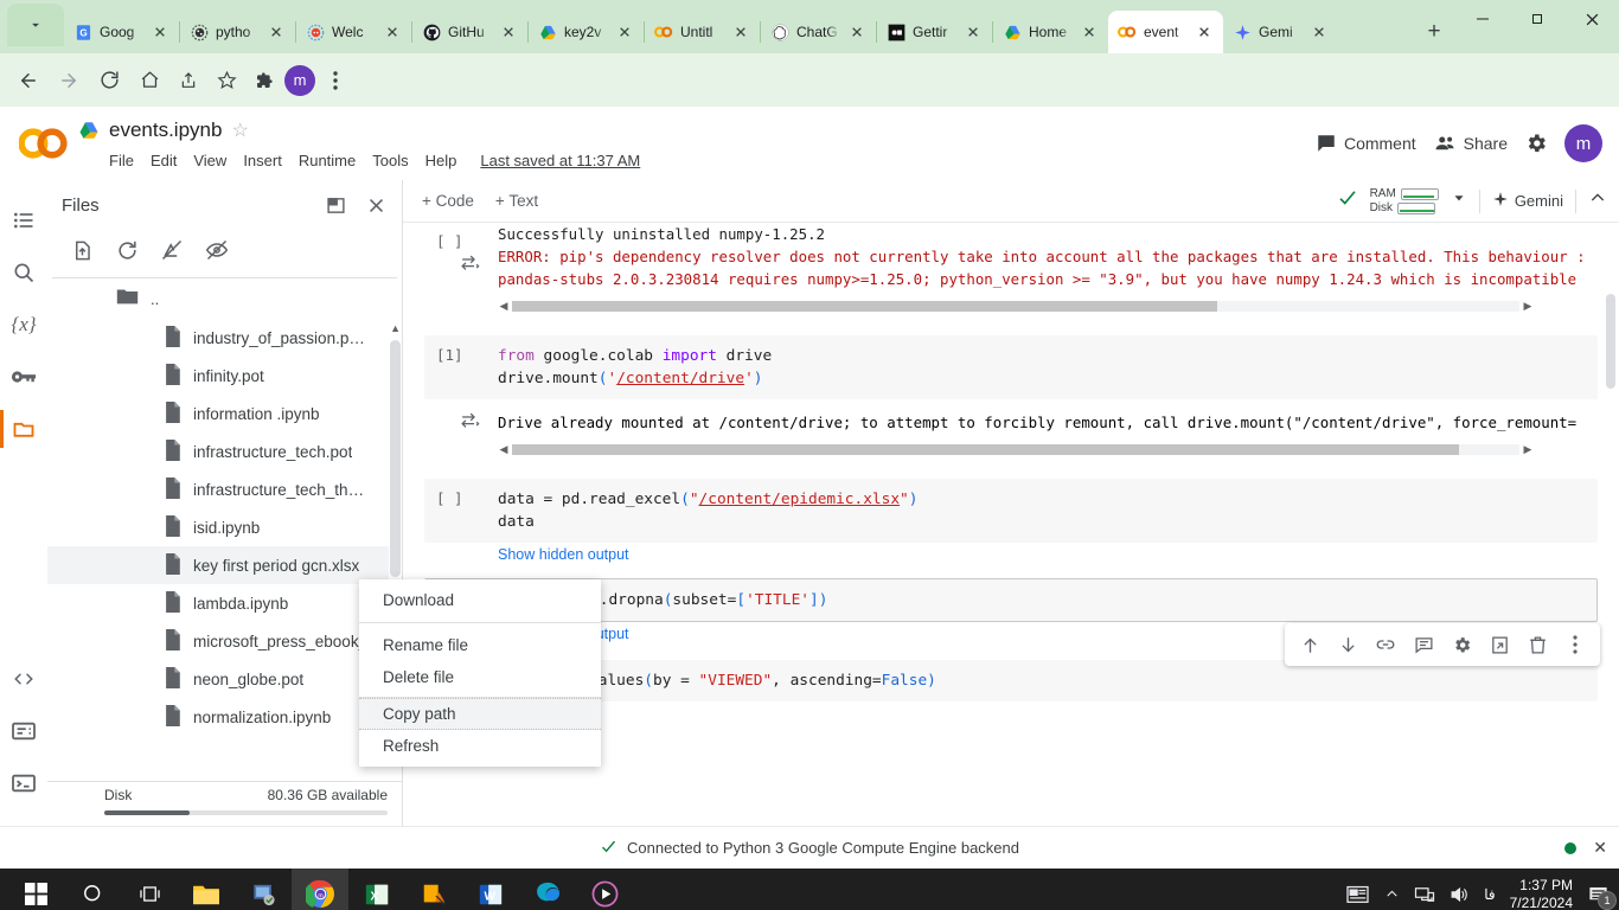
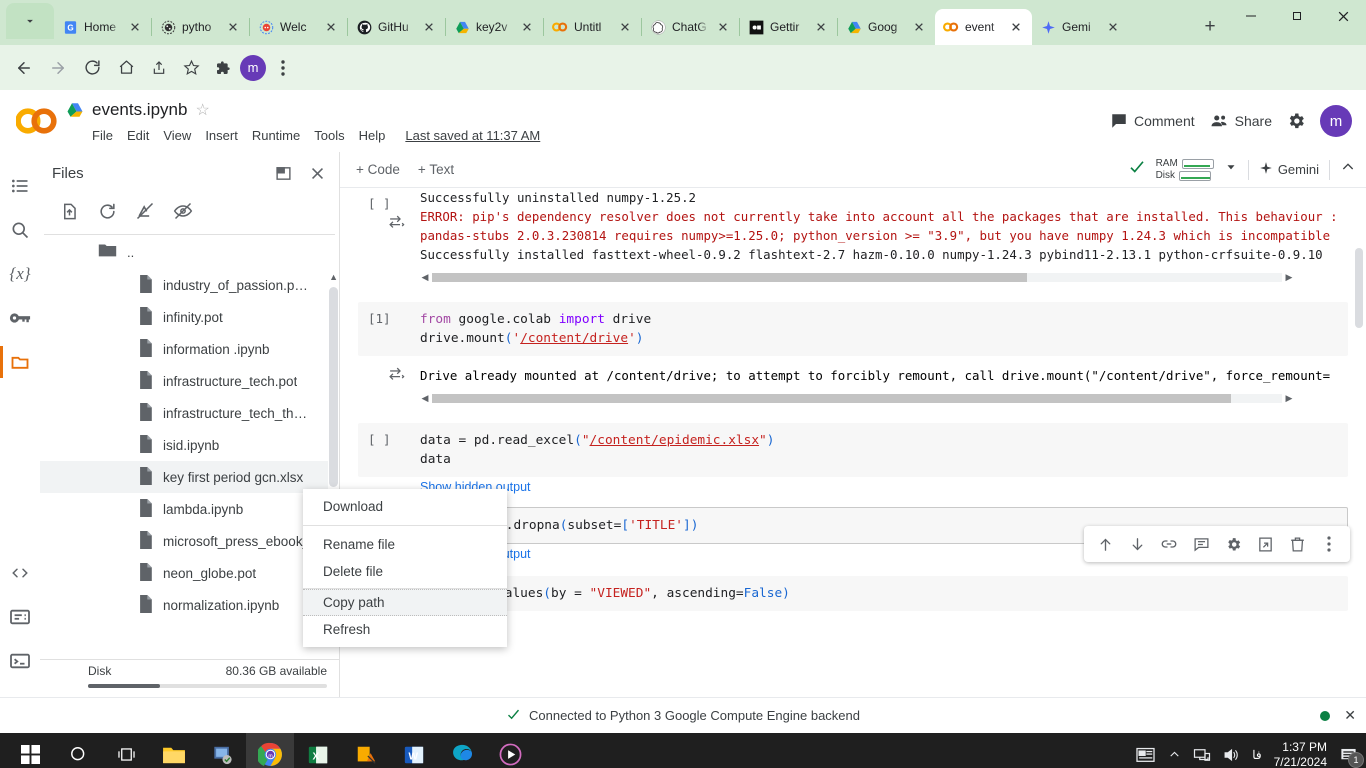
  G
- Goog
+ Home
  pytho
  Welc
  GitHu
  key2v
  Untitl
  ChatG
  Gettir
- Home
+ Goog
  event
  Gemi
  +
  m
  events.ipynb
  ☆
  File
  Edit
  View
  Insert
  Runtime
  Tools
  Help
  Last saved at 11:37 AM
  Comment
  Share
  m
  {x}
  Files
  ..
  ▲
  industry_of_passion.p…
  infinity.pot
  information .ipynb
  infrastructure_tech.pot
  infrastructure_tech_th…
  isid.ipynb
  key first period gcn.xlsx
  lambda.ipynb
  microsoft_press_ebook
  neon_globe.pot
  normalization.ipynb
  Disk
  80.36 GB available
  + Code
  + Text
  RAM
  Disk
  Gemini
  [ ]
  Successfully uninstalled numpy-1.25.2
  ERROR: pip's dependency resolver does not currently take into account all the packages that are installed. This behaviour :
  pandas-stubs 2.0.3.230814 requires numpy>=1.25.0; python_version >= "3.9", but you have numpy 1.24.3 which is incompatible
+ Successfully installed fasttext-wheel-0.9.2 flashtext-2.7 hazm-0.10.0 numpy-1.24.3 pybind11-2.13.1 python-crfsuite-0.9.10
  ◀
  ▶
  [1]
  from google.colab import drive
  drive.mount('/content/drive')
  Drive already mounted at /content/drive; to attempt to forcibly remount, call drive.mount("/content/drive", force_remount=
  ◀
  ▶
  [ ]
  data = pd.read_excel("/content/epidemic.xlsx")
  data
  Show hidden output
  .dropna(subset=['TITLE'])
  alues(by = "VIEWED", ascending=False)
  Connected to Python 3 Google Compute Engine backend
  ✕
  Download
  Rename file
  Delete file
  Copy path
  Refresh
  X
  W
  فا
  1:37 PM
  7/21/2024
  1
